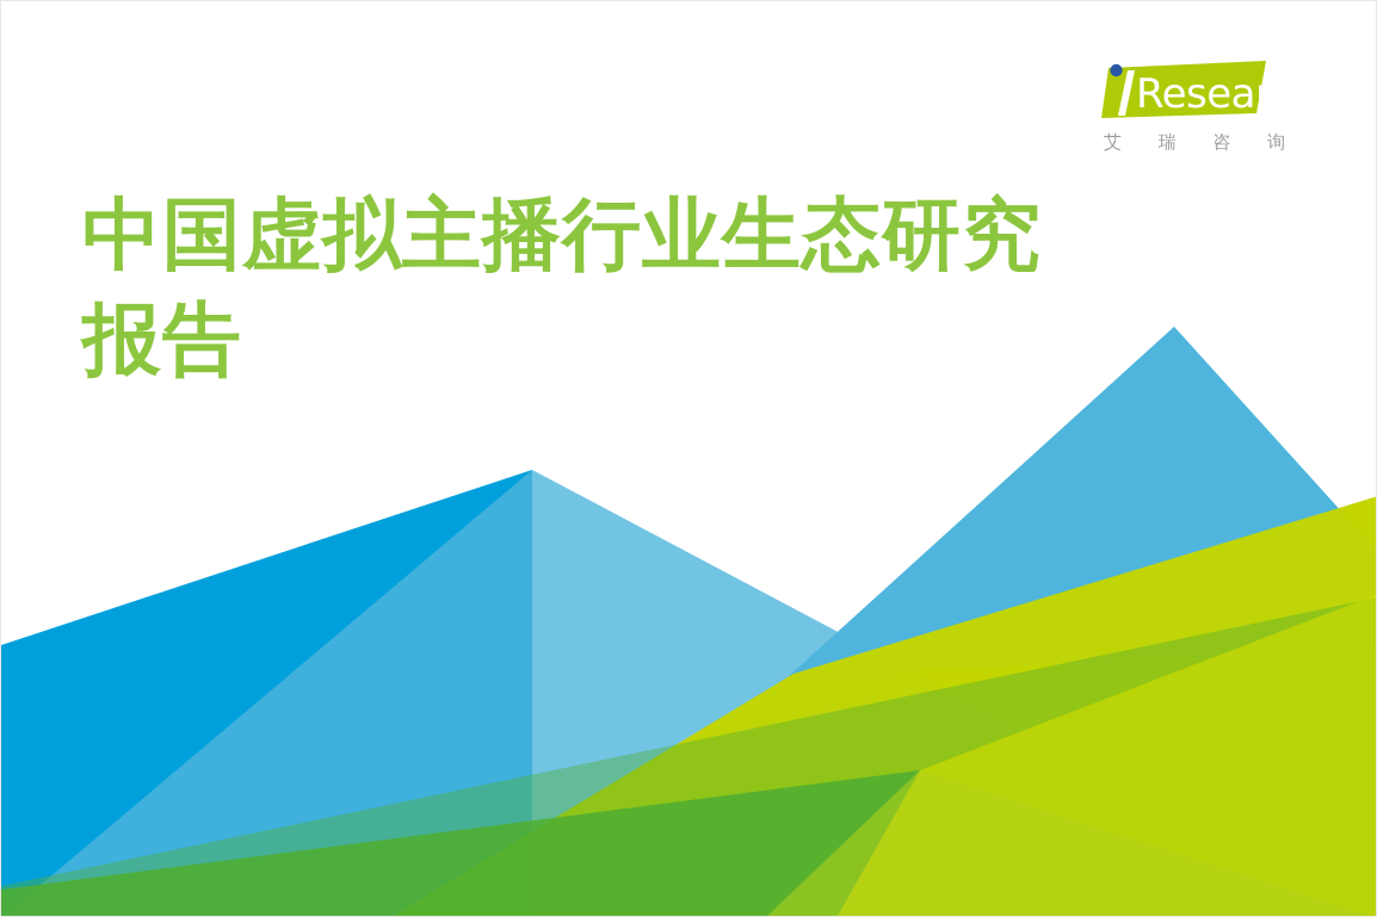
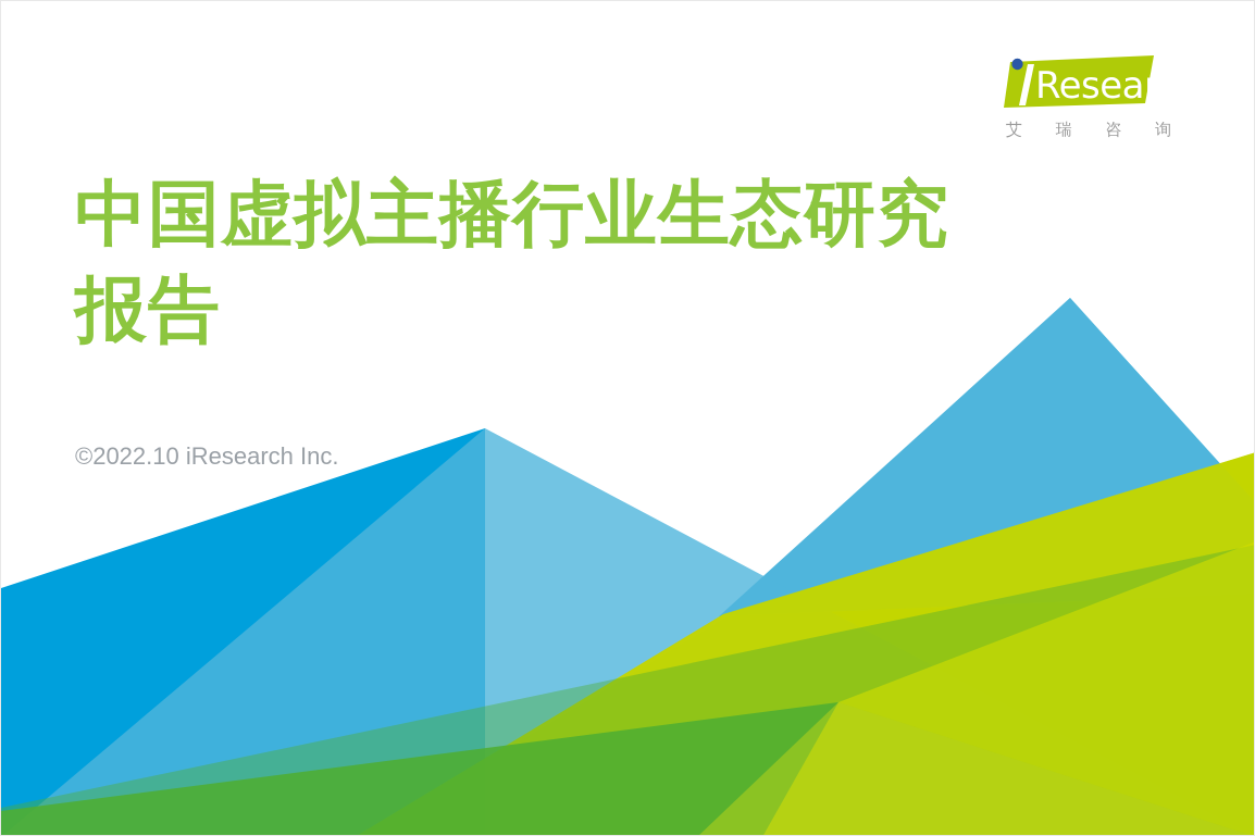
  Research
  艾 瑞 咨 询
  中国虚拟主播行业生态研究
  报告
+ ©2022.10 iResearch Inc.
